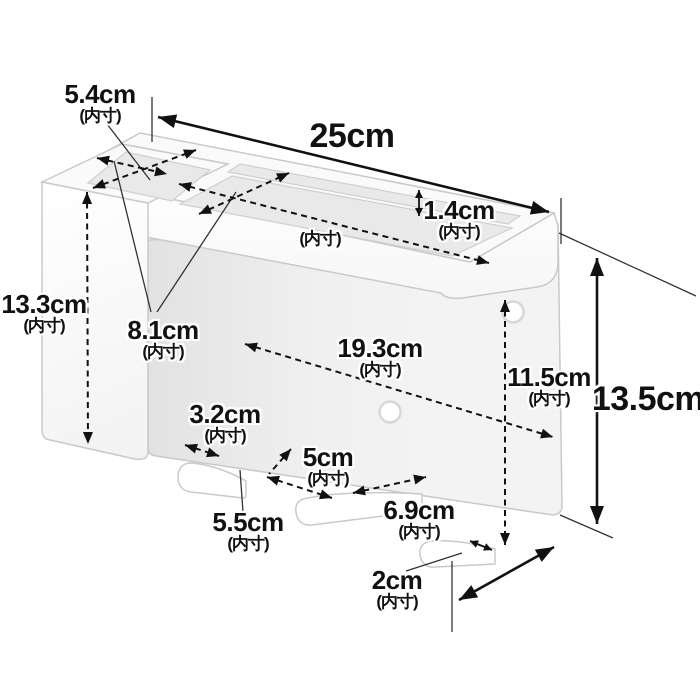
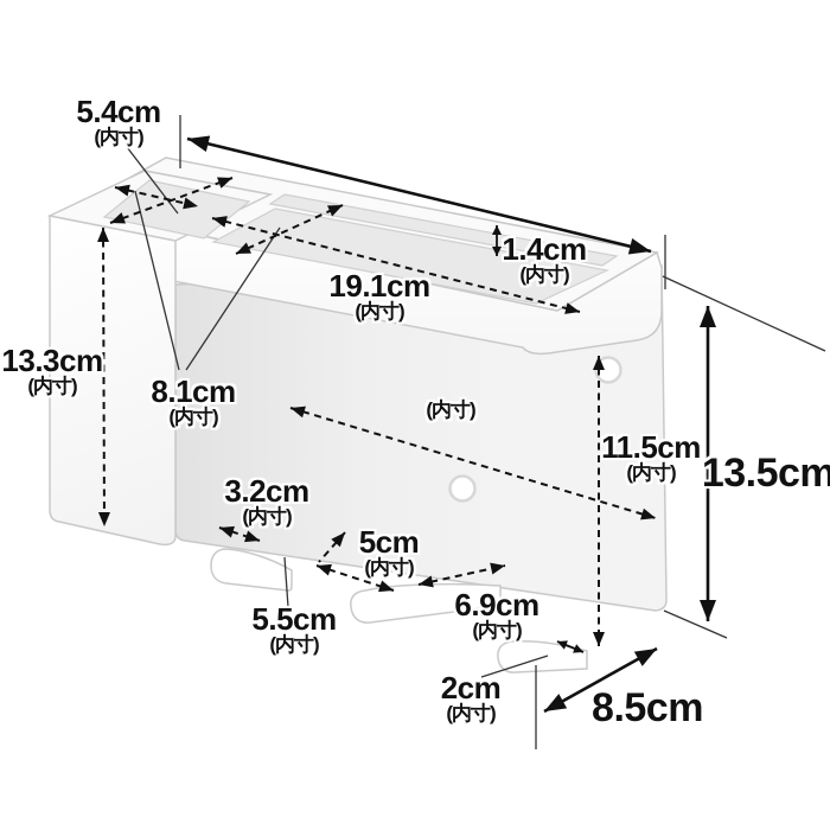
  5.4cm
  (内寸)
- 25cm
  1.4cm
  (内寸)
+ 19.1cm
  (内寸)
  13.3cm
  (内寸)
  8.1cm
  (内寸)
- 19.3cm
  (内寸)
  11.5cm
  (内寸)
  13.5cm
  3.2cm
  (内寸)
  5cm
  (内寸)
  6.9cm
  (内寸)
  5.5cm
  (内寸)
  2cm
  (内寸)
+ 8.5cm
